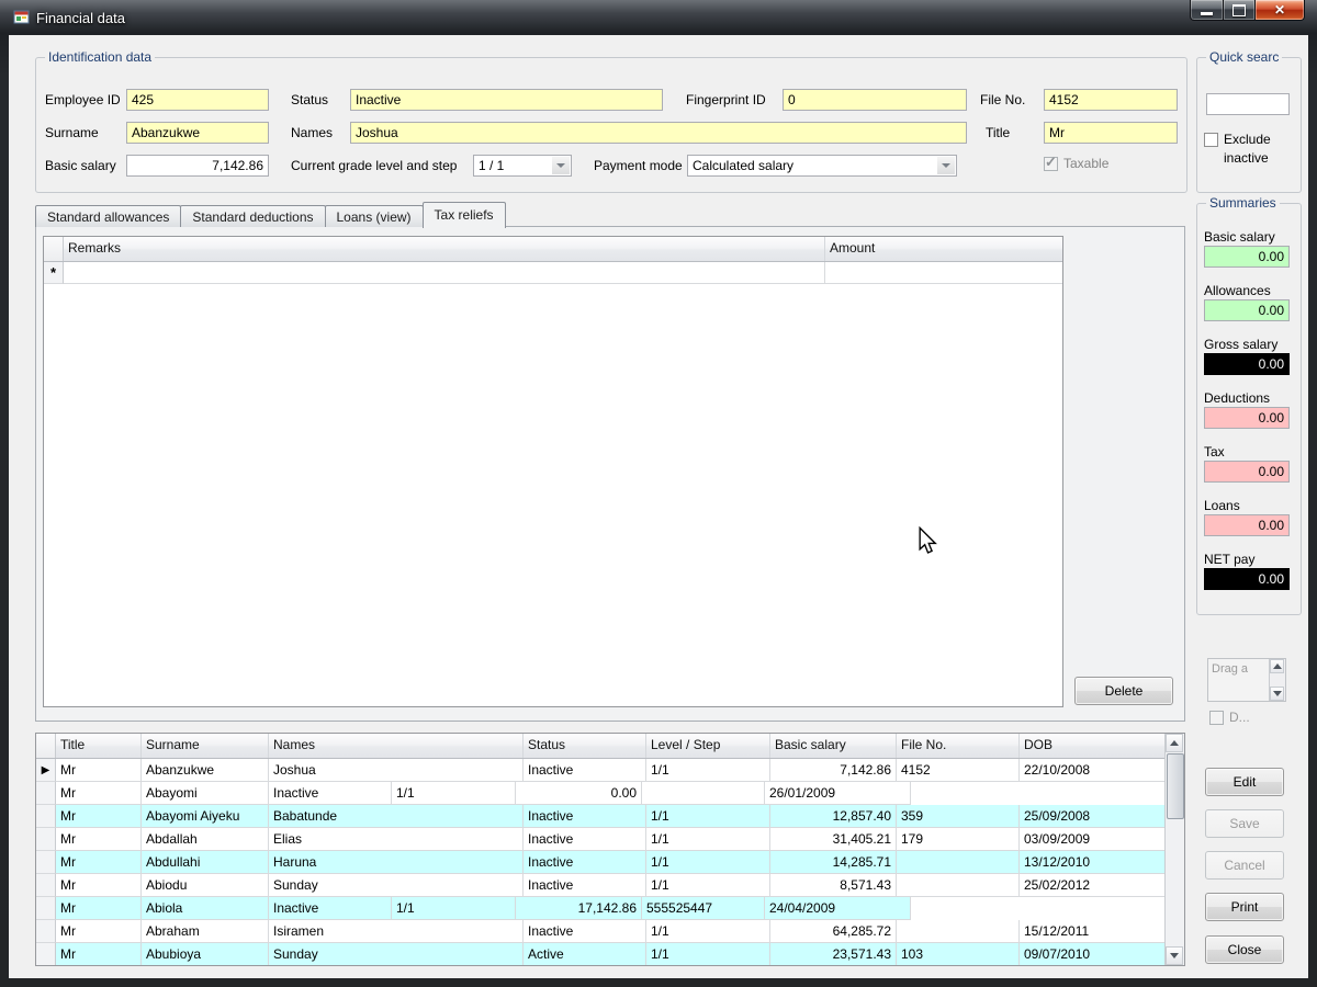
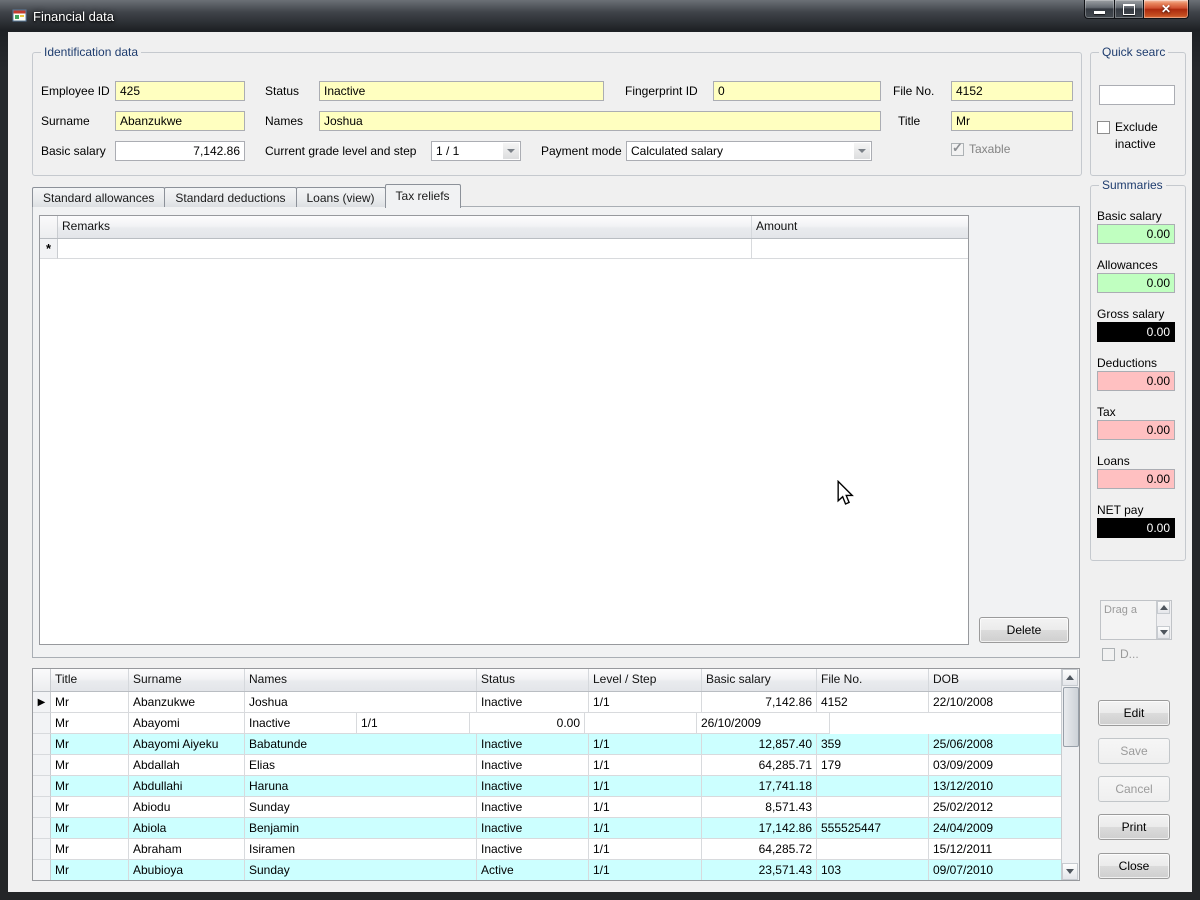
  Financial data
  ✕
  Identification data
  Employee ID
  425
  Status
  Inactive
  Fingerprint ID
  0
  File No.
  4152
  Surname
  Abanzukwe
  Names
  Joshua
  Title
  Mr
  Basic salary
  7,142.86
  Current grade level and step
  1 / 1
  Payment mode
  Calculated salary
  Taxable
  Quick searc
  Exclude inactive
  Standard allowances
  Standard deductions
  Loans (view)
  Tax reliefs
  Remarks
  Amount
  *
  Delete
  Summaries
  Basic salary
  0.00
  Allowances
  0.00
  Gross salary
  0.00
  Deductions
  0.00
  Tax
  0.00
  Loans
  0.00
  NET pay
  0.00
  Drag a
  D...
  Title
  Surname
  Names
  Status
  Level / Step
  Basic salary
  File No.
  DOB
  ▶
  Mr
  Abanzukwe
  Joshua
  Inactive
  1/1
  7,142.86
  4152
  22/10/2008
  Mr
  Abayomi
  Inactive
  1/1
  0.00
- 26/01/2009
+ 26/10/2009
  Mr
  Abayomi Aiyeku
  Babatunde
  Inactive
  1/1
  12,857.40
  359
- 25/09/2008
+ 25/06/2008
  Mr
  Abdallah
  Elias
  Inactive
  1/1
- 31,405.21
+ 64,285.71
  179
  03/09/2009
  Mr
  Abdullahi
  Haruna
  Inactive
  1/1
- 14,285.71
+ 17,741.18
  13/12/2010
  Mr
  Abiodu
  Sunday
  Inactive
  1/1
  8,571.43
  25/02/2012
  Mr
  Abiola
+ Benjamin
  Inactive
  1/1
  17,142.86
  555525447
  24/04/2009
  Mr
  Abraham
  Isiramen
  Inactive
  1/1
  64,285.72
  15/12/2011
  Mr
  Abubioya
  Sunday
  Active
  1/1
  23,571.43
  103
  09/07/2010
  Edit
  Save
  Cancel
  Print
  Close
